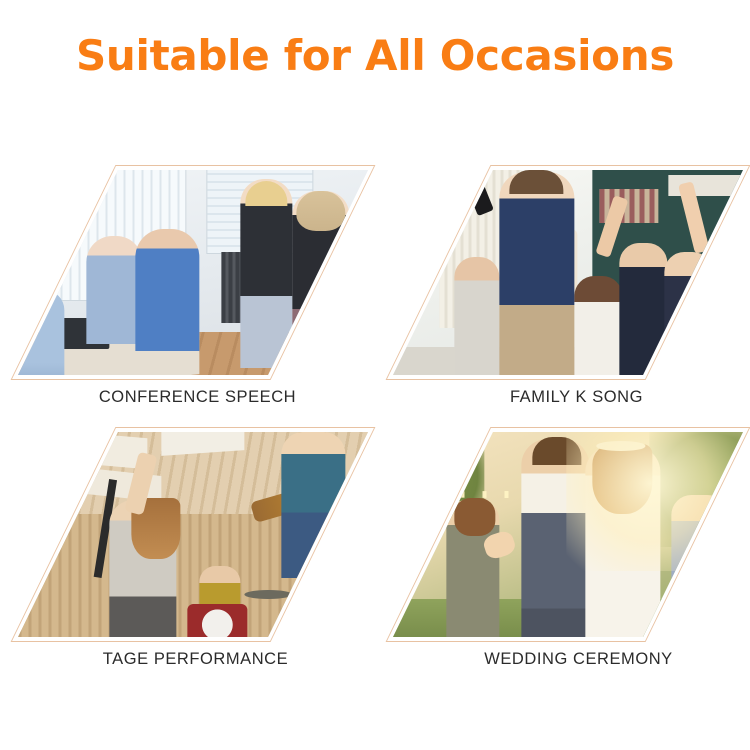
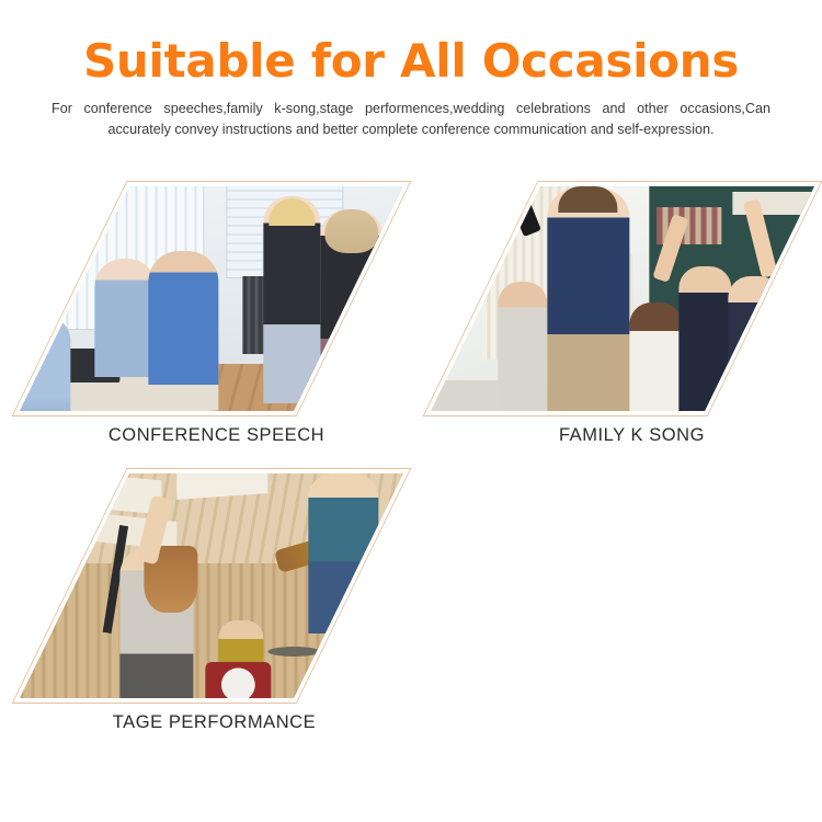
  Suitable for All Occasions
+ For conference speeches,family k-song,stage performences,wedding celebrations and other occasions,Can accurately convey instructions and better complete conference communication and self-expression.
  CONFERENCE SPEECH
  FAMILY K SONG
  TAGE PERFORMANCE
- WEDDING CEREMONY
